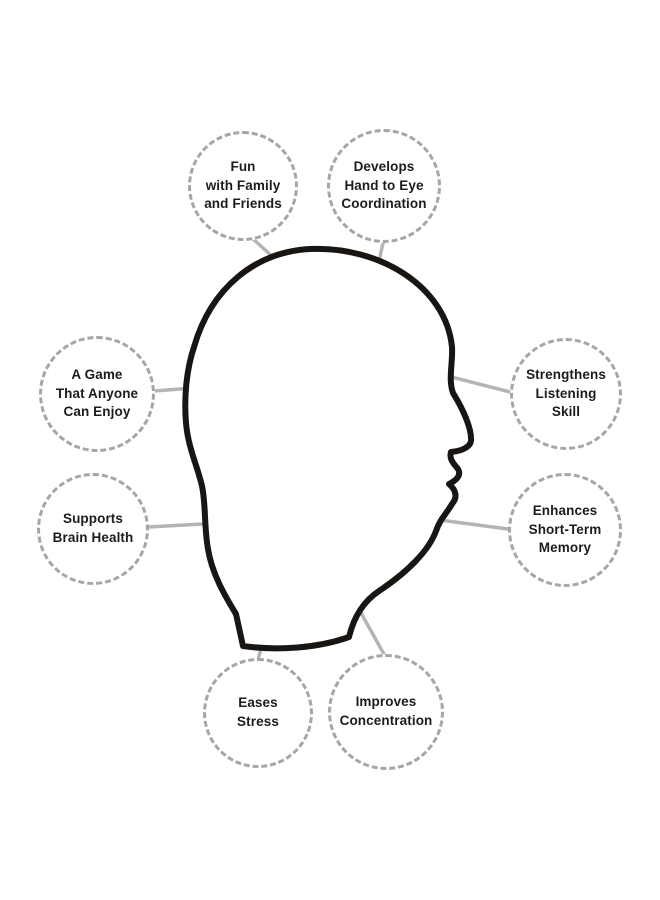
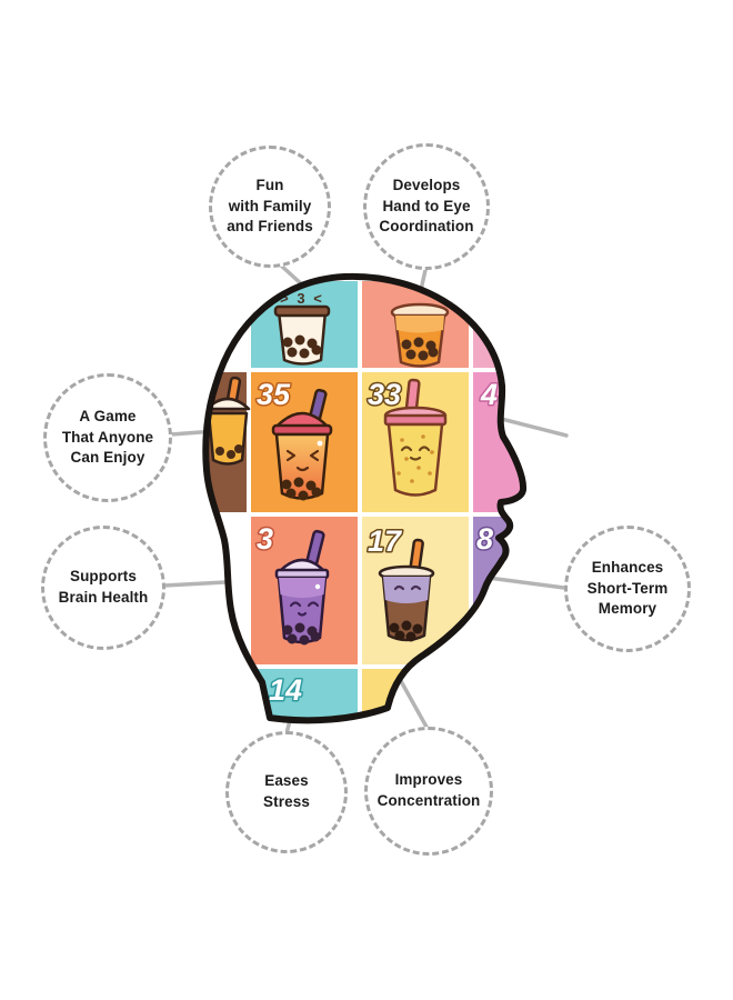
+ > 3 <
+ 35
+ 33
+ 4
+ 3
+ 17
+ 8
+ 14
  Fun
  with Family
  and Friends
  Develops
  Hand to Eye
  Coordination
  A Game
  That Anyone
  Can Enjoy
- Strengthens
- Listening
- Skill
  Supports
  Brain Health
  Enhances
  Short-Term
  Memory
  Eases
  Stress
  Improves
  Concentration
